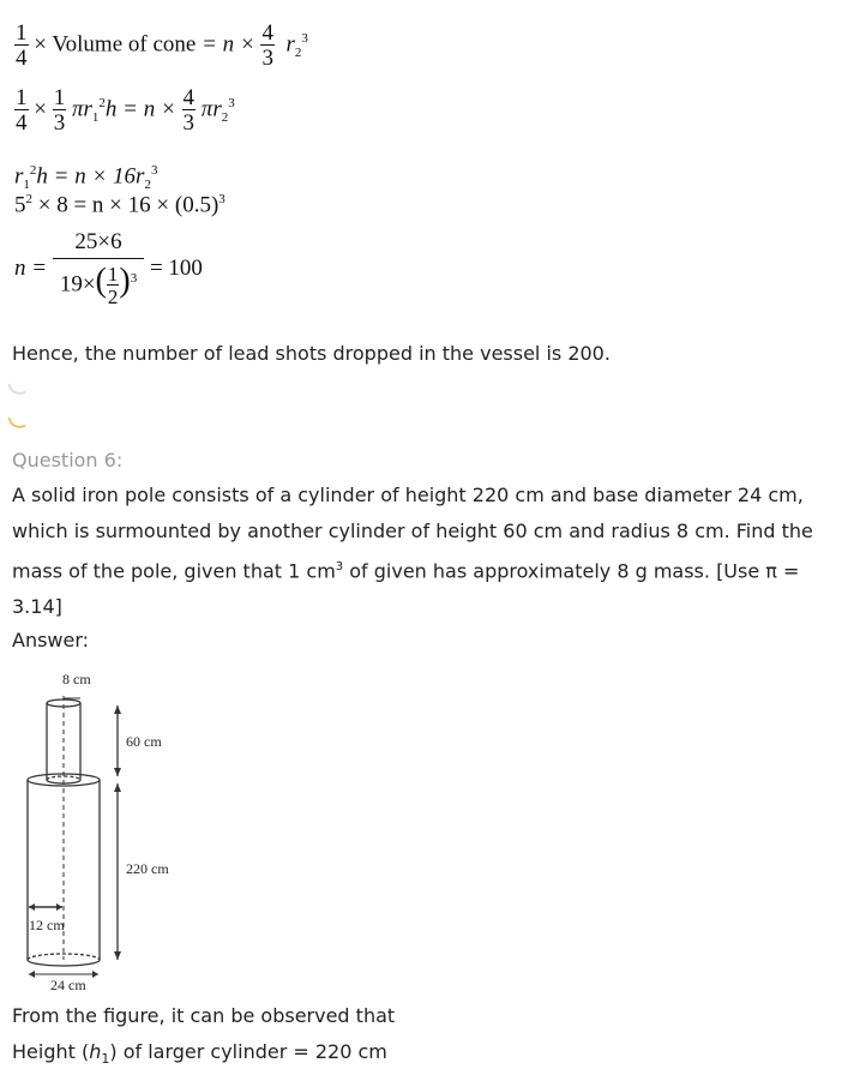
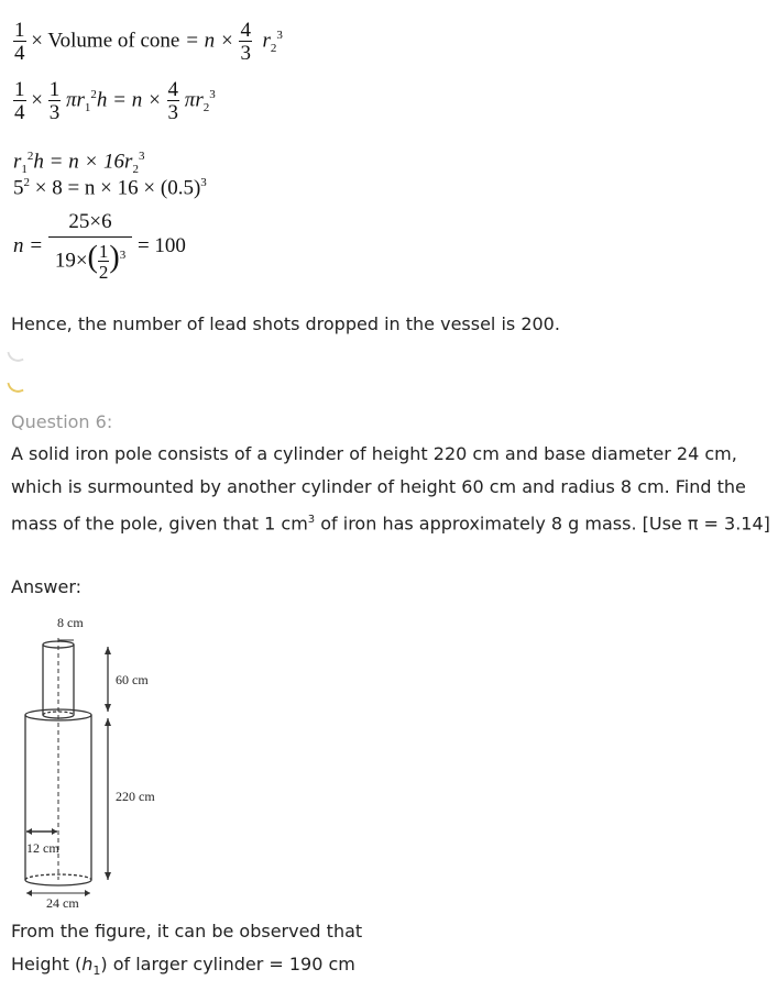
  1
  4
  × Volume of cone = n ×
  4
  3
  r23
  1
  4
  ×
  1
  3
  πr12h = n ×
  4
  3
  πr23
  r12h = n × 16r23
  52 × 8 = n × 16 × (0.5)3
  n =
  25×6
  19×(
  1
  2
  )3
  = 100
  Hence, the number of lead shots dropped in the vessel is 200.
  Question 6:
- A solid iron pole consists of a cylinder of height 220 cm and base diameter 24 cm, which is surmounted by another cylinder of height 60 cm and radius 8 cm. Find the mass of the pole, given that 1 cm3 of given has approximately 8 g mass. [Use π = 3.14]
+ A solid iron pole consists of a cylinder of height 220 cm and base diameter 24 cm, which is surmounted by another cylinder of height 60 cm and radius 8 cm. Find the mass of the pole, given that 1 cm3 of iron has approximately 8 g mass. [Use π = 3.14]
  Answer:
  8 cm
  12 cm
  24 cm
  60 cm
  220 cm
  From the figure, it can be observed that
- Height (h1) of larger cylinder = 220 cm
+ Height (h1) of larger cylinder = 190 cm
